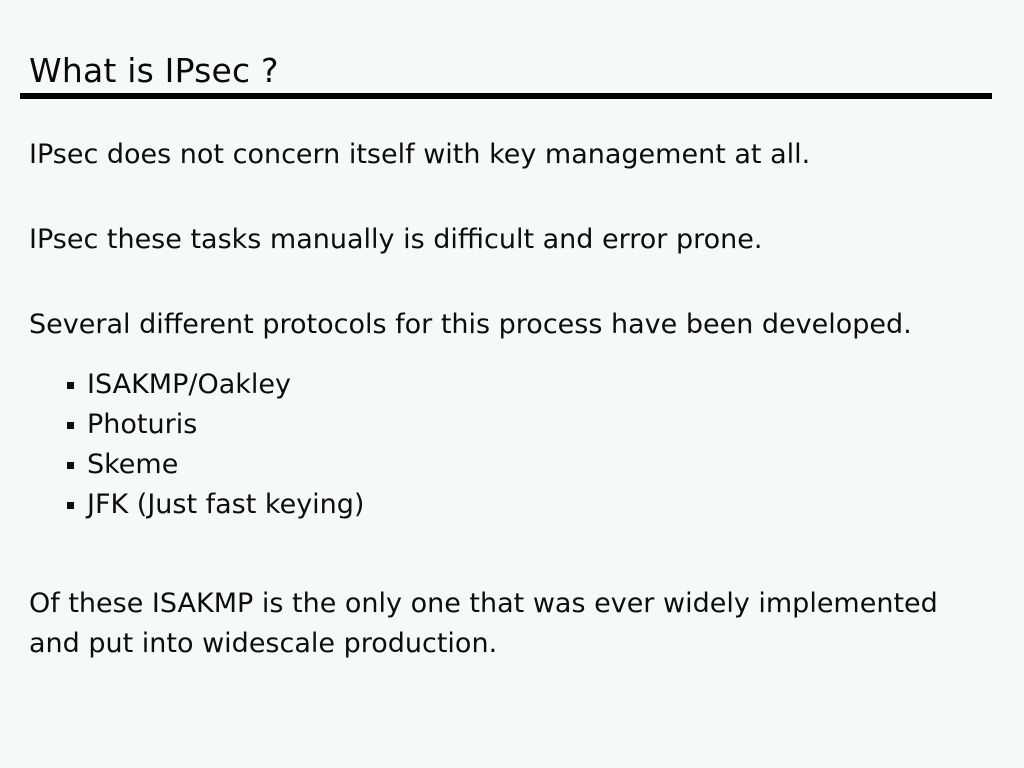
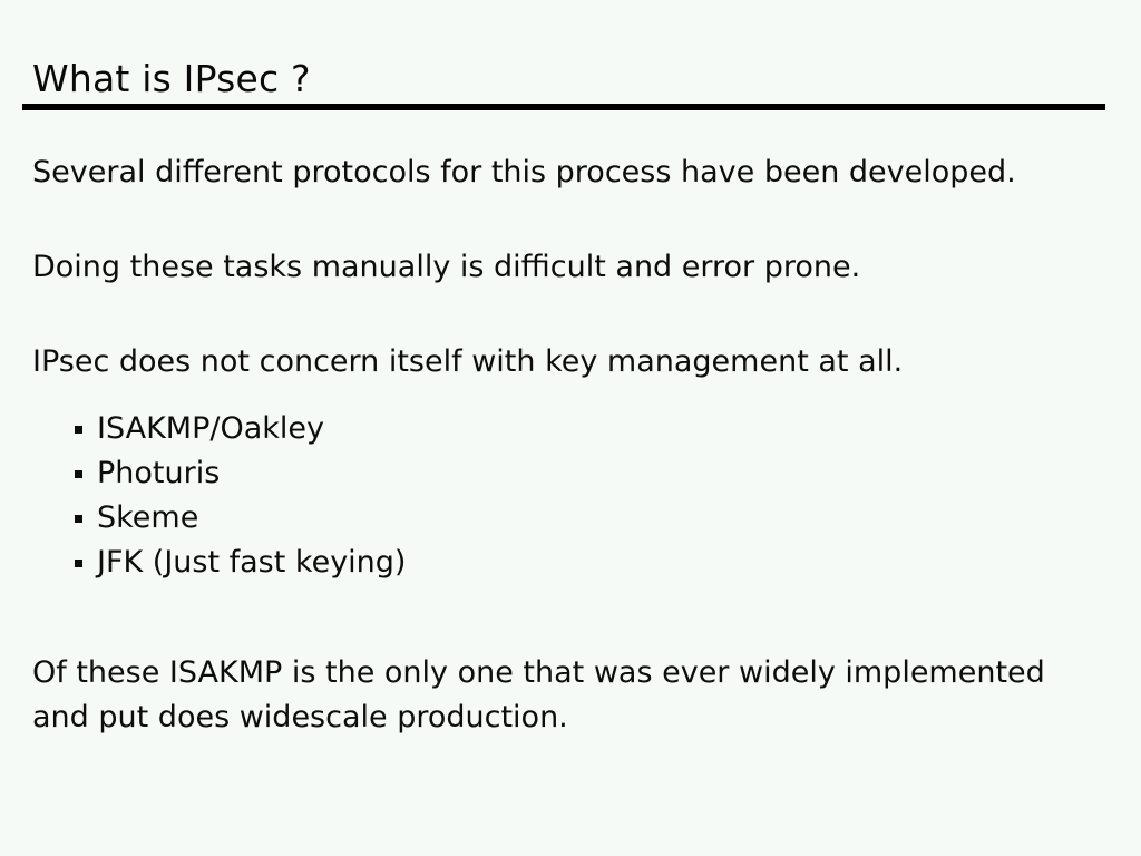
  What is IPsec ?
- IPsec does not concern itself with key management at all.
+ Several different protocols for this process have been developed.
- IPsec these tasks manually is difficult and error prone.
+ Doing these tasks manually is difficult and error prone.
- Several different protocols for this process have been developed.
+ IPsec does not concern itself with key management at all.
  ISAKMP/Oakley
  Photuris
  Skeme
  JFK (Just fast keying)
- Of these ISAKMP is the only one that was ever widely implemented and put into widescale production.
+ Of these ISAKMP is the only one that was ever widely implemented and put does widescale production.
